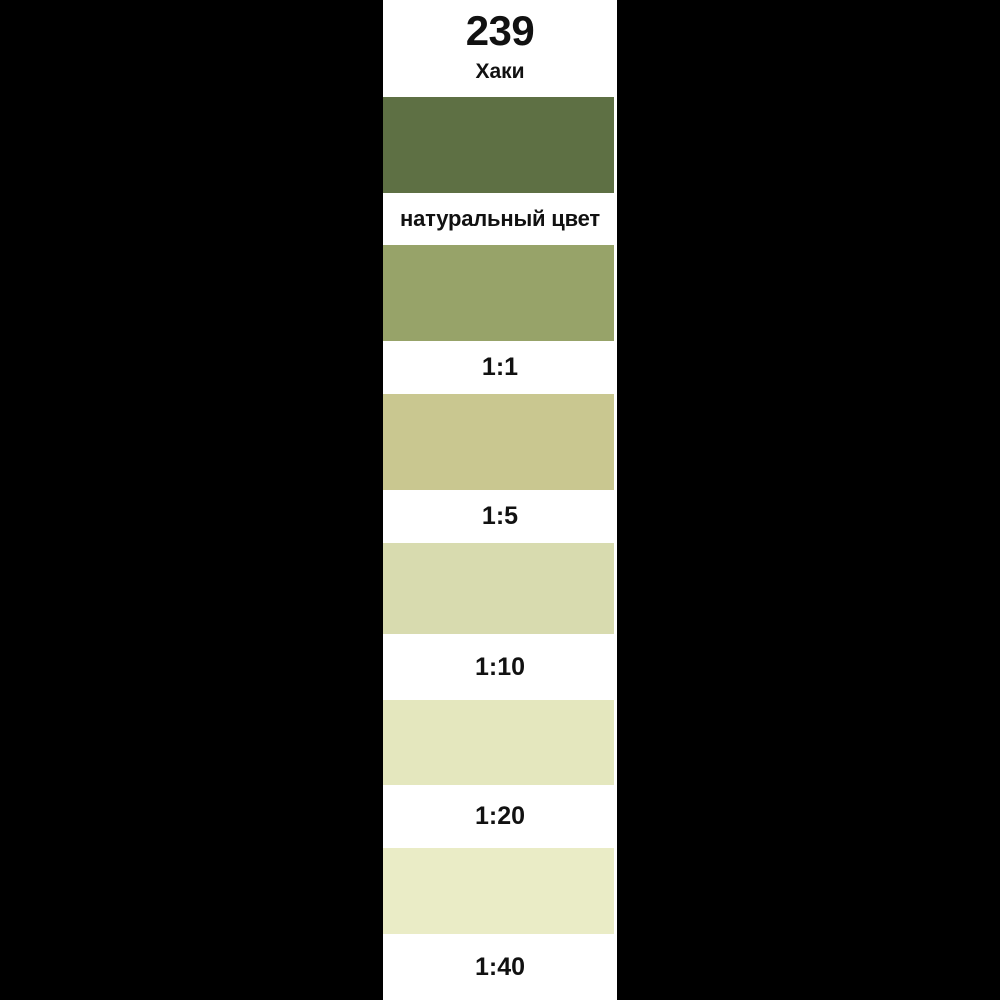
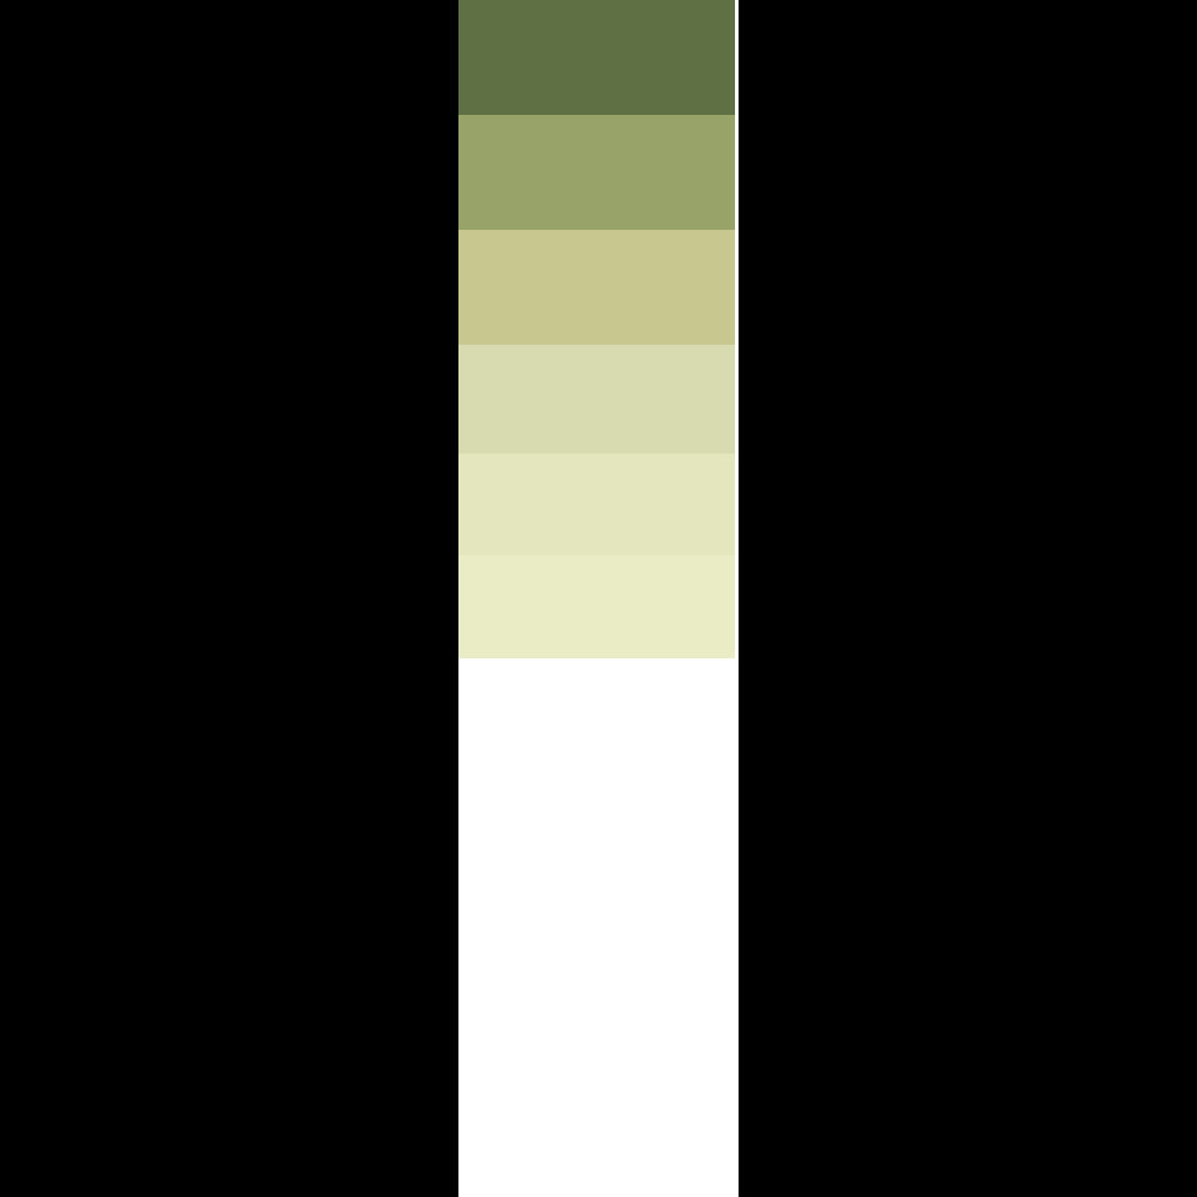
- 239
- Хаки
- натуральный цвет
- 1:1
- 1:5
- 1:10
- 1:20
- 1:40
